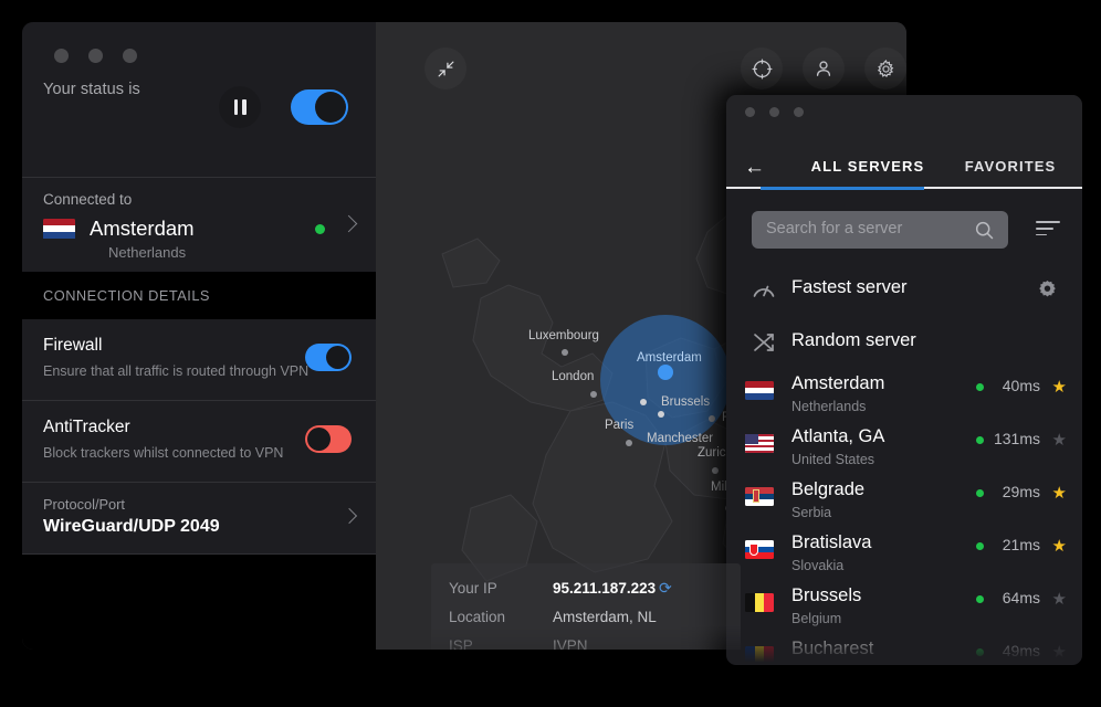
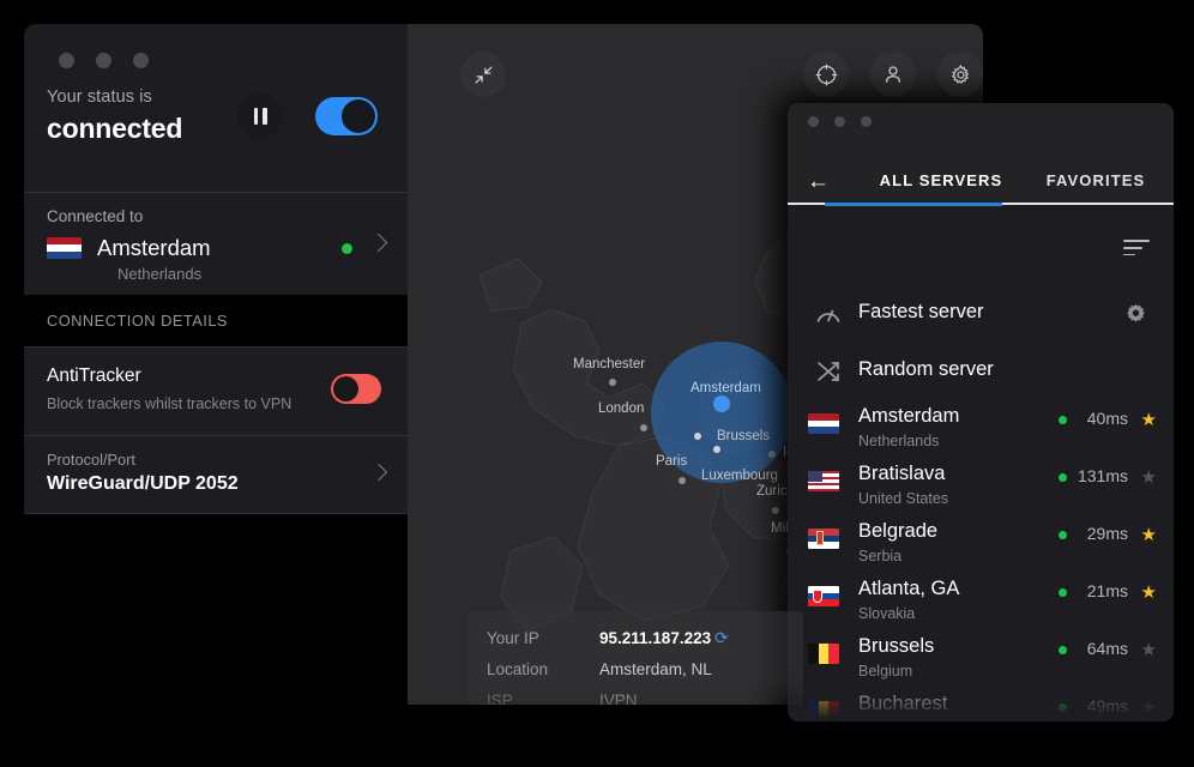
- Luxembourg
+ Manchester
  London
  Paris
  Amsterdam
  Brussels
- Manchester
+ Luxembourg
  Zuric
  Your IP
  95.211.187.223
  ⟳
  Location
  Amsterdam, NL
  ISP
  IVPN
  Your status is
+ connected
  Connected to
  Amsterdam
  Netherlands
  CONNECTION DETAILS
- Firewall
- Ensure that all traffic is routed through VPN
  AntiTracker
- Block trackers whilst connected to VPN
+ Block trackers whilst trackers to VPN
  Protocol/Port
- WireGuard/UDP 2049
+ WireGuard/UDP 2052
  ←
  ALL SERVERS
  FAVORITES
- Search for a server
  Fastest server
  Random server
  Amsterdam
  Netherlands
  40ms
  ★
- Atlanta, GA
+ Bratislava
  United States
  131ms
  ★
  Belgrade
  Serbia
  29ms
  ★
- Bratislava
+ Atlanta, GA
  Slovakia
  21ms
  ★
  Brussels
  Belgium
  64ms
  ★
  Bucharest
  49ms
